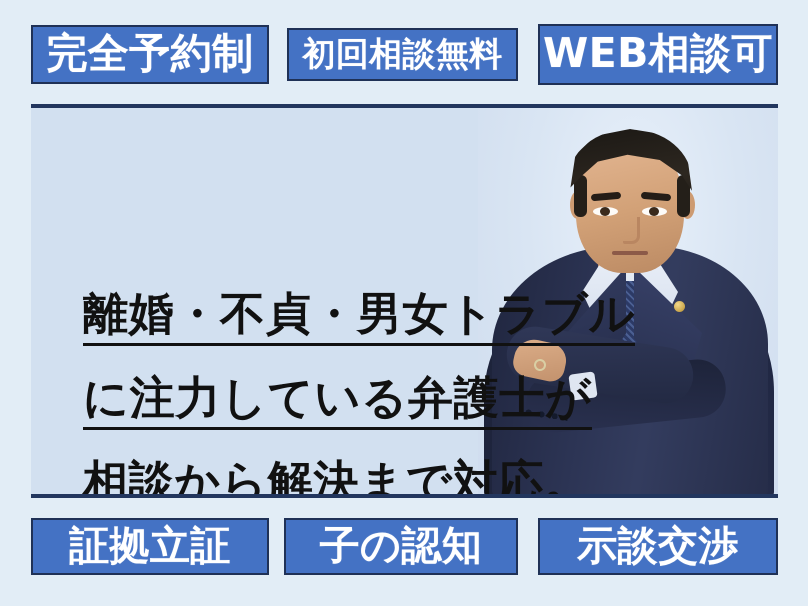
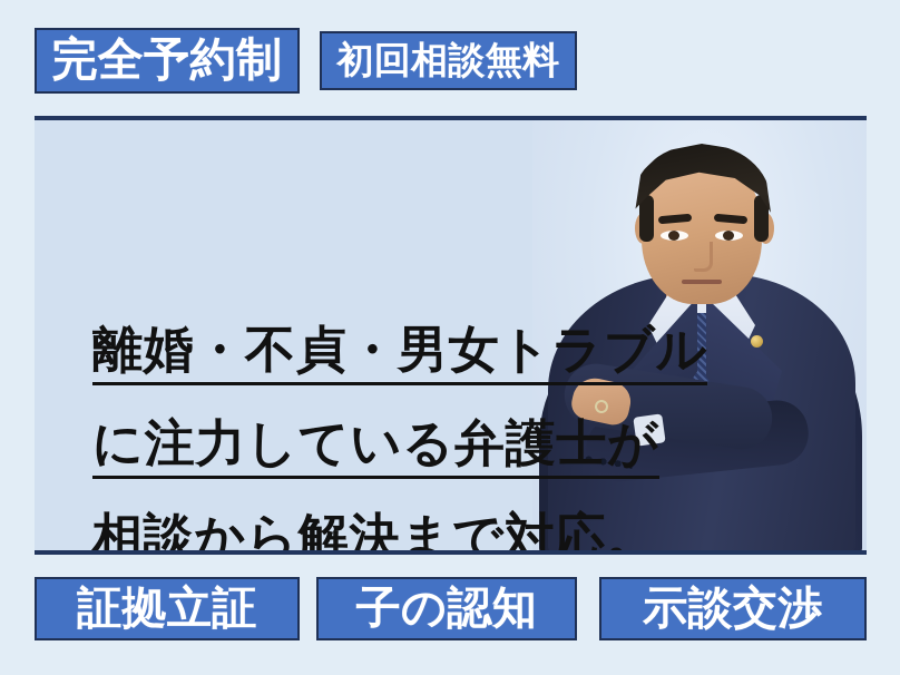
  完全予約制
  初回相談無料
- WEB相談可
  離婚・不貞・男女トラブル
  に注力している弁護士が
  相談から解決まで対応。
  証拠立証
  子の認知
  示談交渉
